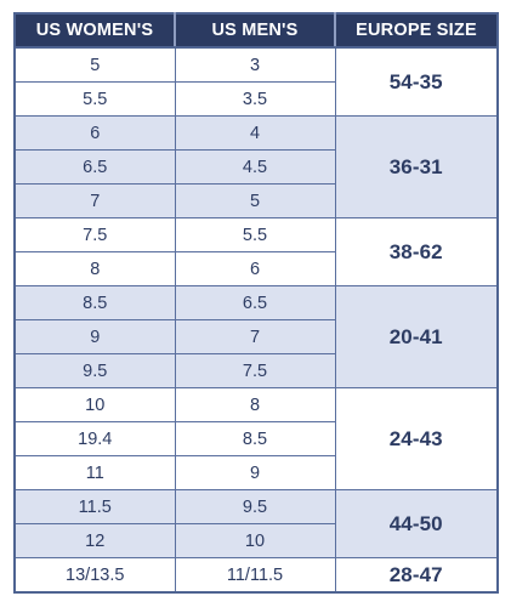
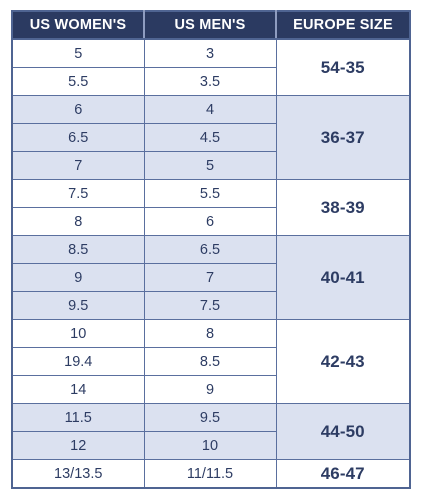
  US WOMEN'S	US MEN'S	EUROPE SIZE
  5	3	54-35
  5.5	3.5
- 6	4	36-31
+ 6	4	36-37
  6.5	4.5
  7	5
- 7.5	5.5	38-62
+ 7.5	5.5	38-39
  8	6
- 8.5	6.5	20-41
+ 8.5	6.5	40-41
  9	7
  9.5	7.5
- 10	8	24-43
+ 10	8	42-43
  19.4	8.5
- 11	9
+ 14	9
  11.5	9.5	44-50
  12	10
- 13/13.5	11/11.5	28-47
+ 13/13.5	11/11.5	46-47
